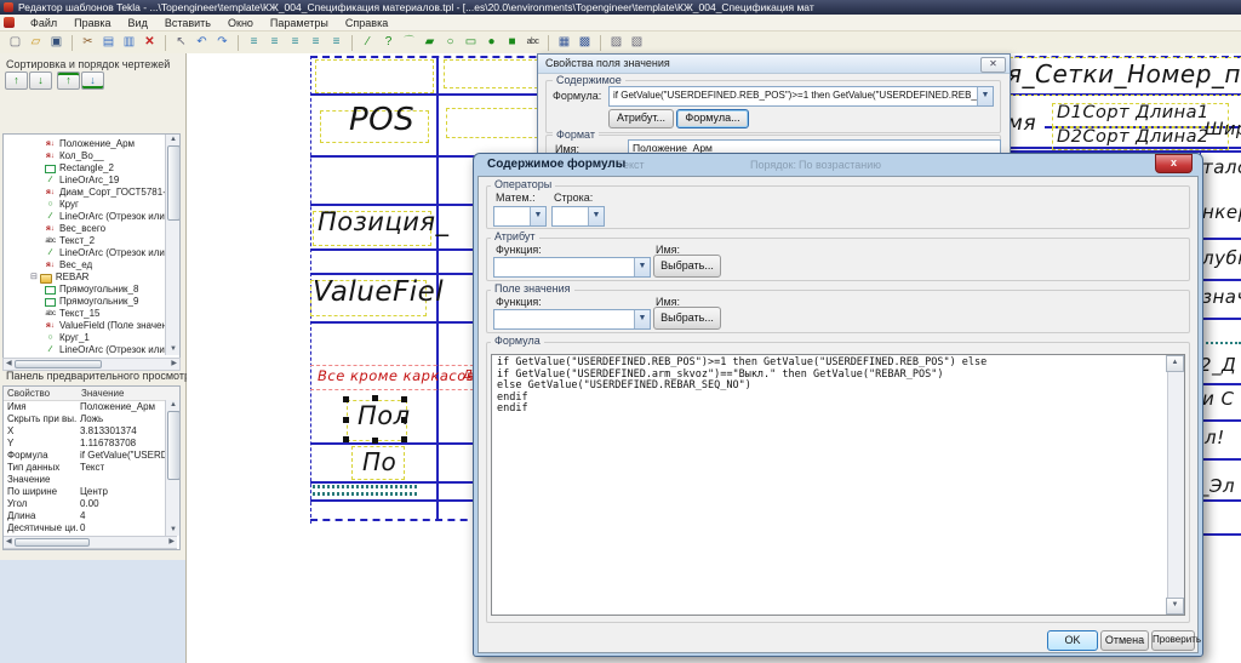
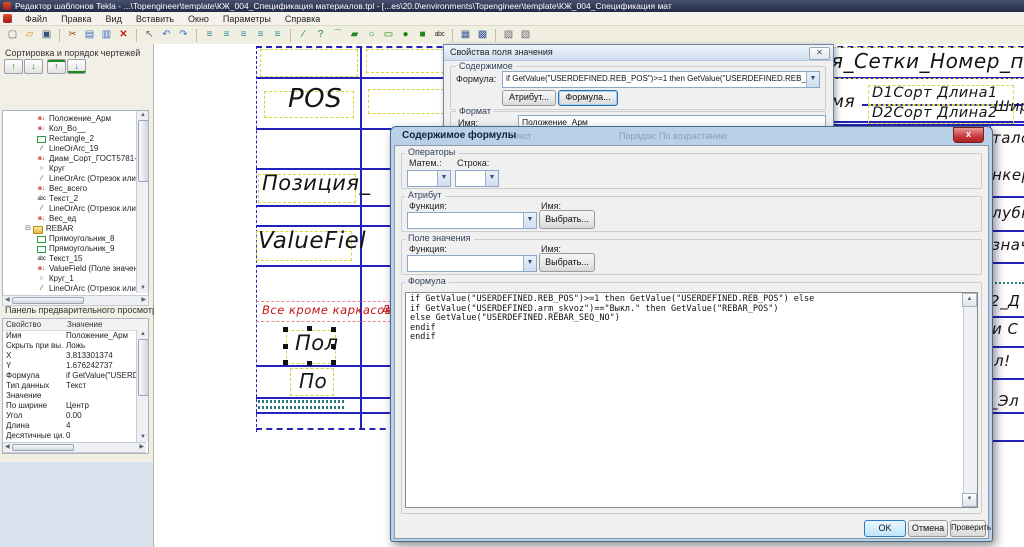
  Редактор шаблонов Tekla - ...\Topengineer\template\КЖ_004_Спецификация материалов.tpl - [...es\20.0\environments\Topengineer\template\КЖ_004_Спецификация мат
  Файл
  Правка
  Вид
  Вставить
  Окно
  Параметры
  Справка
  ▢
  ▱
  ▣
  ✂
  ▤
  ▥
  ✕
  ↖
  ↶
  ↷
  ≡
  ≡
  ≡
  ≡
  ≡
  ∕
  ?
  ⌒
  ▰
  ○
  ▭
  ●
  ■
  ▦
  ▩
  ▨
  ▧
  Сортировка и порядок чертежей
  ↑
  ↓
  ↑
  ↓
  Положение_Арм
  Кол_Во__
  Rectangle_2
  LineOrArc_19
  Диам_Сорт_ГОСТ5781
  Круг
  LineOrArc (Отрезок или
  Вес_всего
  Текст_2
  LineOrArc (Отрезок или
  Вес_ед
  REBAR
  Прямоугольник_8
  Прямоугольник_9
  Текст_15
  ValueField (Поле значе
  Круг_1
  LineOrArc (Отрезок или
  Панель предварительного просмот
  Свойство
  Значение
  Имя
  Положение_Арм
  Скрыть при вы.
  Ложь
  X
  3.813301374
  Y
- 1.116783708
+ 1.676242737
  Формула
  if GetValue("USER
  Тип данных
  Текст
  Значение
  По ширине
  Центр
  Угол
  0.00
  Длина
  4
  Десятичные ци.
  0
  POS
  Позиция_
  ValueFiel
  Все кроме каркасов
  Пол
  По
  я_Сетки_Номер_п
  мя
  D1Сорт Длина1
  D2Сорт Длина2
  тал
  нке
  луб
  зна
  2_Д
  и С
  л!
  _Эл
  Свойства поля значения
  ✕
  Содержимое
  Формула:
  Атрибут...
  Формула...
  Формат
  Имя:
  Положение_Арм
  Содержимое формулы
  Текст
  Порядок:
  По возрастанию
  x
  Операторы
  Матем.:
  Строка:
  Атрибут
  Функция:
  Имя:
  Выбрать...
  Поле значения
  Функция:
  Имя:
  Выбрать...
  Формула
  if GetValue("USERDEFINED.REB_POS")>=1 then GetValue("USERDEFINED.REB_POS") else
  if GetValue("USERDEFINED.arm_skvoz")=="Выкл." then GetValue("REBAR_POS")
  else GetValue("USERDEFINED.REBAR_SEQ_NO")
  endif
  endif
  OK
  Отмена
  Проверить
